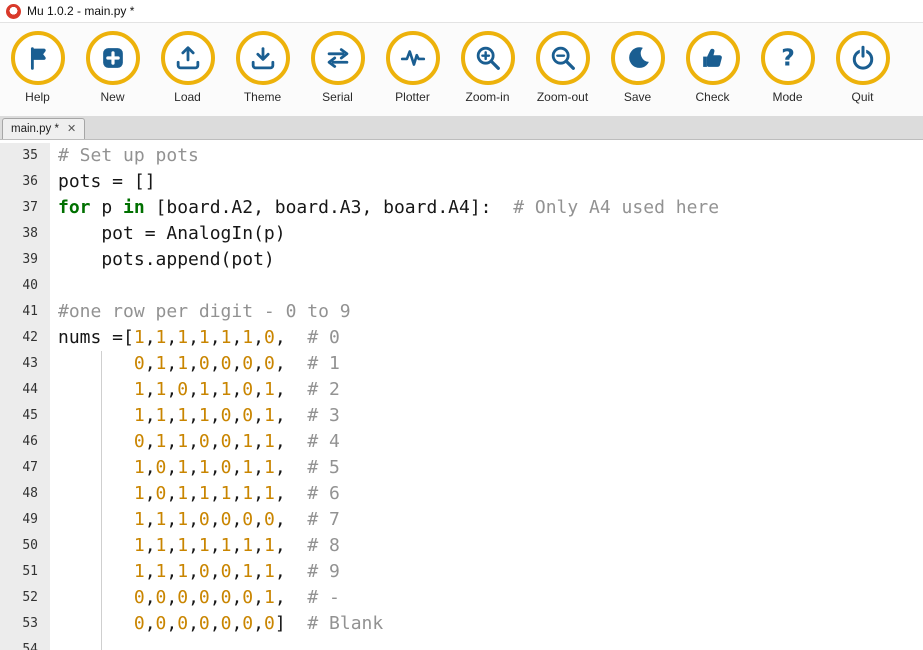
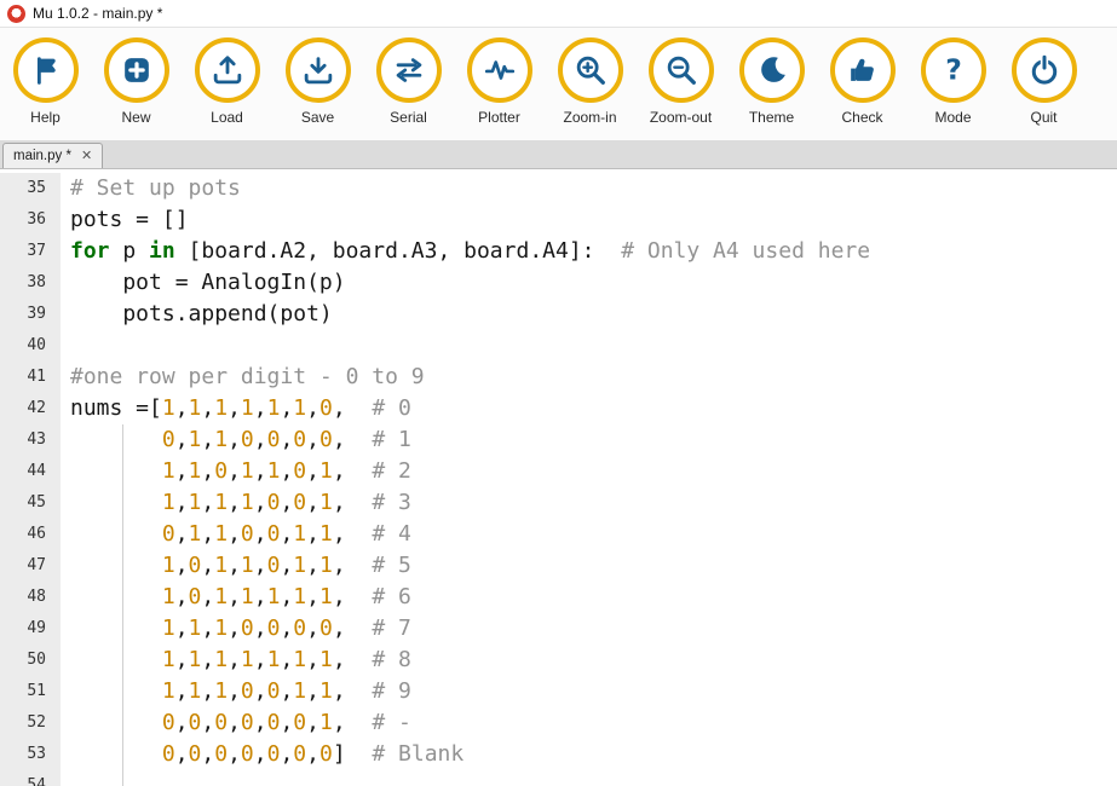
  Mu 1.0.2 - main.py *
  Help
  New
  Load
- Theme
+ Save
  Serial
  Plotter
  Zoom-in
  Zoom-out
- Save
+ Theme
  Check
  ?
  Mode
  Quit
  main.py *
  ✕
  35
  # Set up pots
  36
  pots = []
  37
  for p in [board.A2, board.A3, board.A4]: # Only A4 used here
  38
  pot = AnalogIn(p)
  39
  pots.append(pot)
  40
  41
  #one row per digit - 0 to 9
  42
  nums =[1,1,1,1,1,1,0, # 0
  43
  0,1,1,0,0,0,0, # 1
  44
  1,1,0,1,1,0,1, # 2
  45
  1,1,1,1,0,0,1, # 3
  46
  0,1,1,0,0,1,1, # 4
  47
  1,0,1,1,0,1,1, # 5
  48
  1,0,1,1,1,1,1, # 6
  49
  1,1,1,0,0,0,0, # 7
  50
  1,1,1,1,1,1,1, # 8
  51
  1,1,1,0,0,1,1, # 9
  52
  0,0,0,0,0,0,1, # -
  53
  0,0,0,0,0,0,0] # Blank
